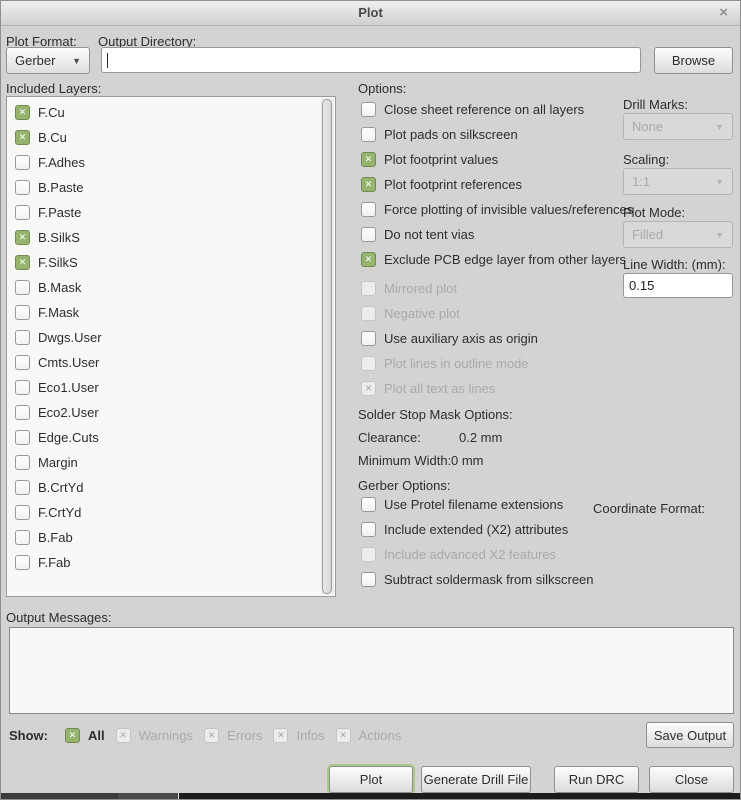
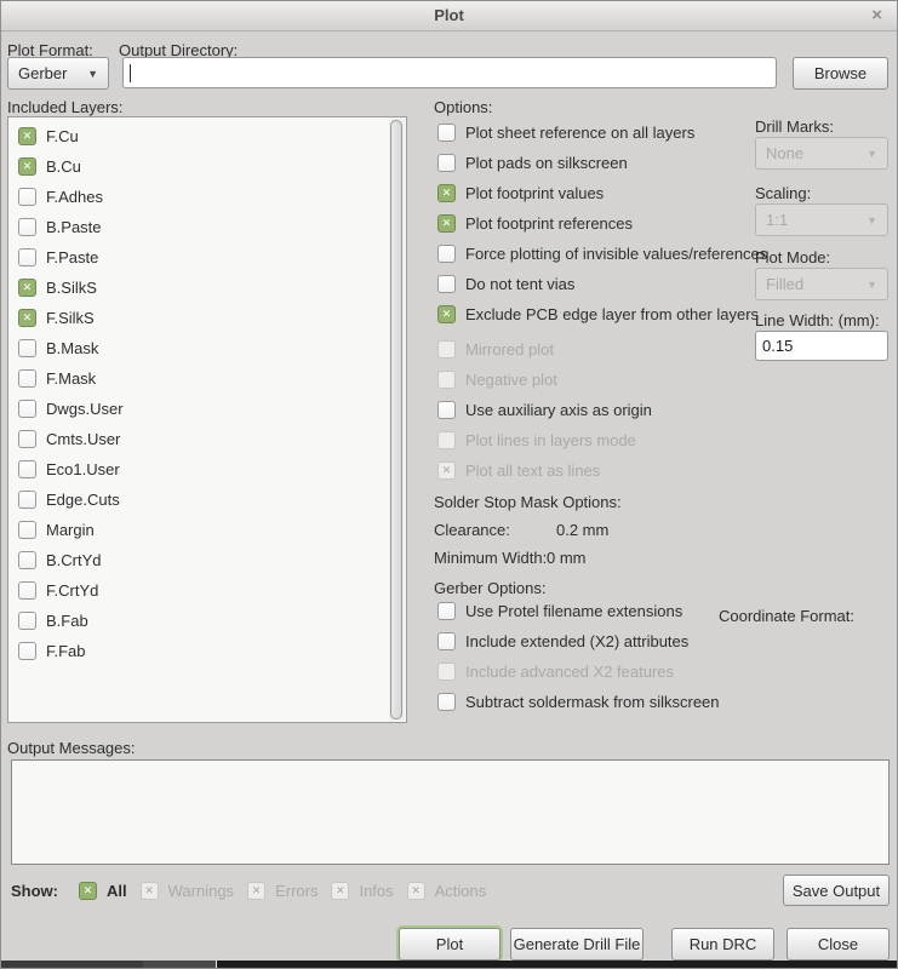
  Plot
  ×
  Plot Format:
  Gerber
  ▼
  Output Directory:
  Browse
  Included Layers:
  F.Cu
  B.Cu
  F.Adhes
  B.Paste
  F.Paste
  B.SilkS
  F.SilkS
  B.Mask
  F.Mask
  Dwgs.User
  Cmts.User
  Eco1.User
- Eco2.User
  Edge.Cuts
  Margin
  B.CrtYd
  F.CrtYd
  B.Fab
  F.Fab
  Options:
- Close sheet reference on all layers
+ Plot sheet reference on all layers
  Plot pads on silkscreen
  Plot footprint values
  Plot footprint references
  Force plotting of invisible values/references
  Do not tent vias
  Exclude PCB edge layer from other layers
  Mirrored plot
  Negative plot
  Use auxiliary axis as origin
- Plot lines in outline mode
+ Plot lines in layers mode
  Plot all text as lines
  Drill Marks:
  None
  ▼
  Scaling:
  1:1
  ▼
  Plot Mode:
  Filled
  ▼
  Line Width: (mm):
  0.15
  Solder Stop Mask Options:
  Clearance:
  0.2 mm
  Minimum Width:
  0 mm
  Gerber Options:
  Use Protel filename extensions
  Include extended (X2) attributes
  Include advanced X2 features
  Subtract soldermask from silkscreen
  Coordinate Format:
  Output Messages:
  Show:
  All
  Warnings
  Errors
  Infos
  Actions
  Save Output
  Plot
  Generate Drill File
  Run DRC
  Close
